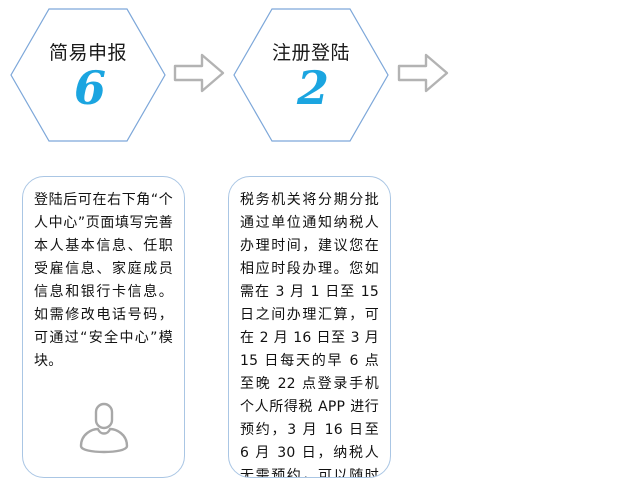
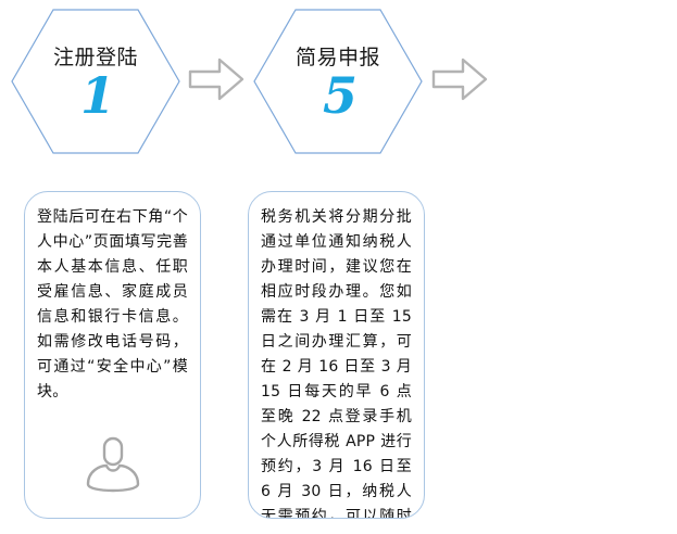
- 简易申报
+ 注册登陆
- 6
+ 1
- 注册登陆
+ 简易申报
- 2
+ 5
  登陆后可在右下角“个人中心”页面填写完善本人基本信息、任职受雇信息、家庭成员信息和银行卡信息。如需修改电话号码，可通过“安全中心”模块。
  税务机关将分期分批通过单位通知纳税人办理时间，建议您在相应时段办理。您如需在 3 月 1 日至 15 日之间办理汇算，可在 2 月 16 日至 3 月 15 日每天的早 6 点至晚 22 点登录手机个人所得税 APP 进行预约，3 月 16 日至 6 月 30 日，纳税人无需预约，可以随时
